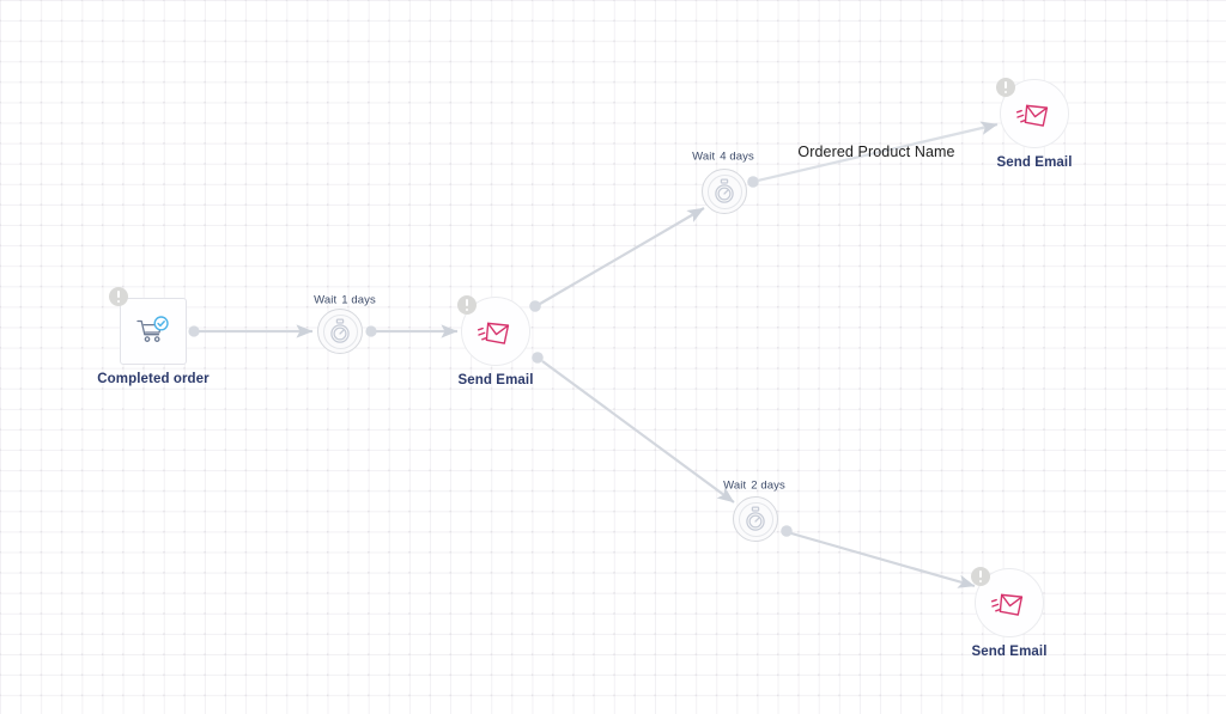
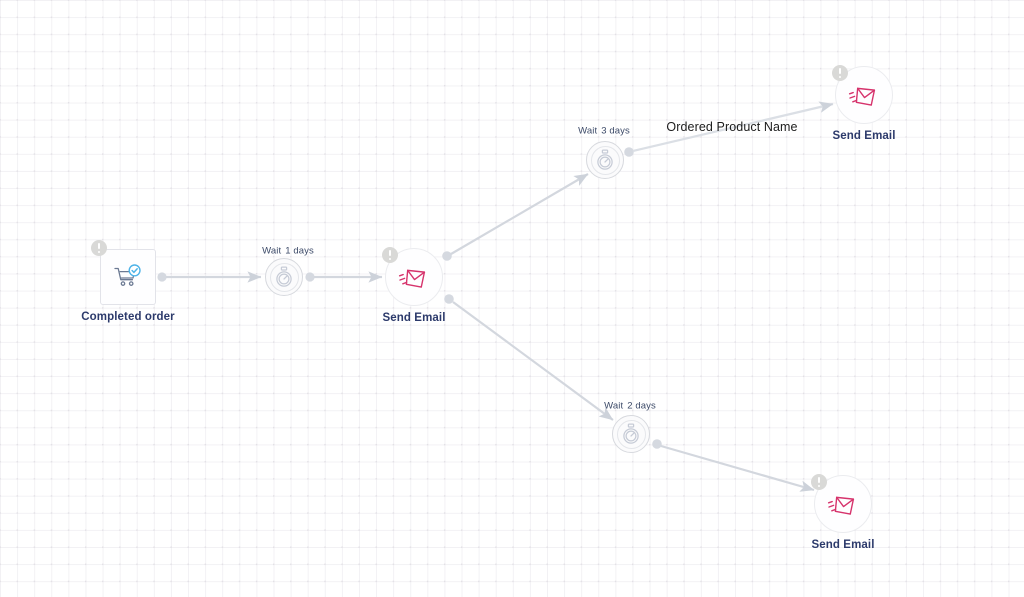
  Wait 1 days
- Wait 4 days
+ Wait 3 days
  Wait 2 days
  Ordered Product Name
  Completed order
  Send Email
  Send Email
  Send Email
